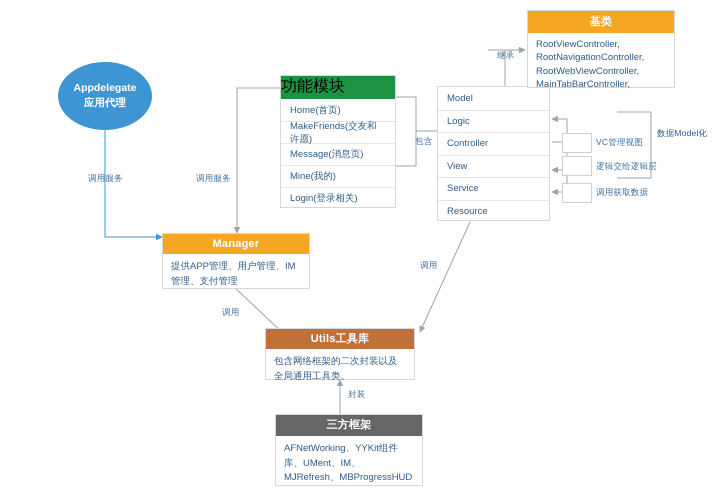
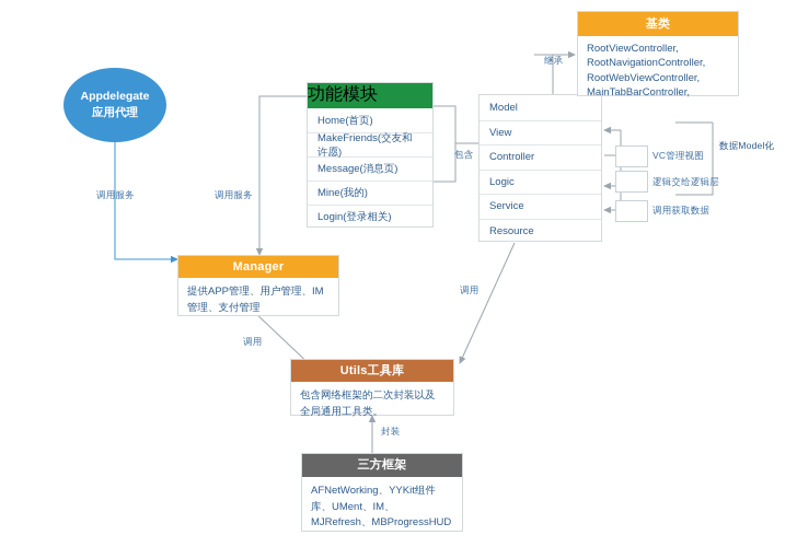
  Appdelegate
  应用代理
  功能模块
  Home(首页)
  MakeFriends(交友和许愿)
  Message(消息页)
  Mine(我的)
  Login(登录相关)
  Model
- Logic
+ View
  Controller
- View
+ Logic
  Service
  Resource
  基类
  RootViewController,
  RootNavigationController,
  RootWebViewController,
  MainTabBarController,
  Manager
  提供APP管理、用户管理、IM管理、支付管理
  Utils工具库
  包含网络框架的二次封装以及全局通用工具类。
  三方框架
  AFNetWorking、YYKit组件库、UMent、IM、MJRefresh、MBProgressHUD
  VC管理视图
  逻辑交给逻辑层
  调用获取数据
  数据Model化
  调用服务
  调用服务
  包含
  继承
  调用
  调用
  封装
